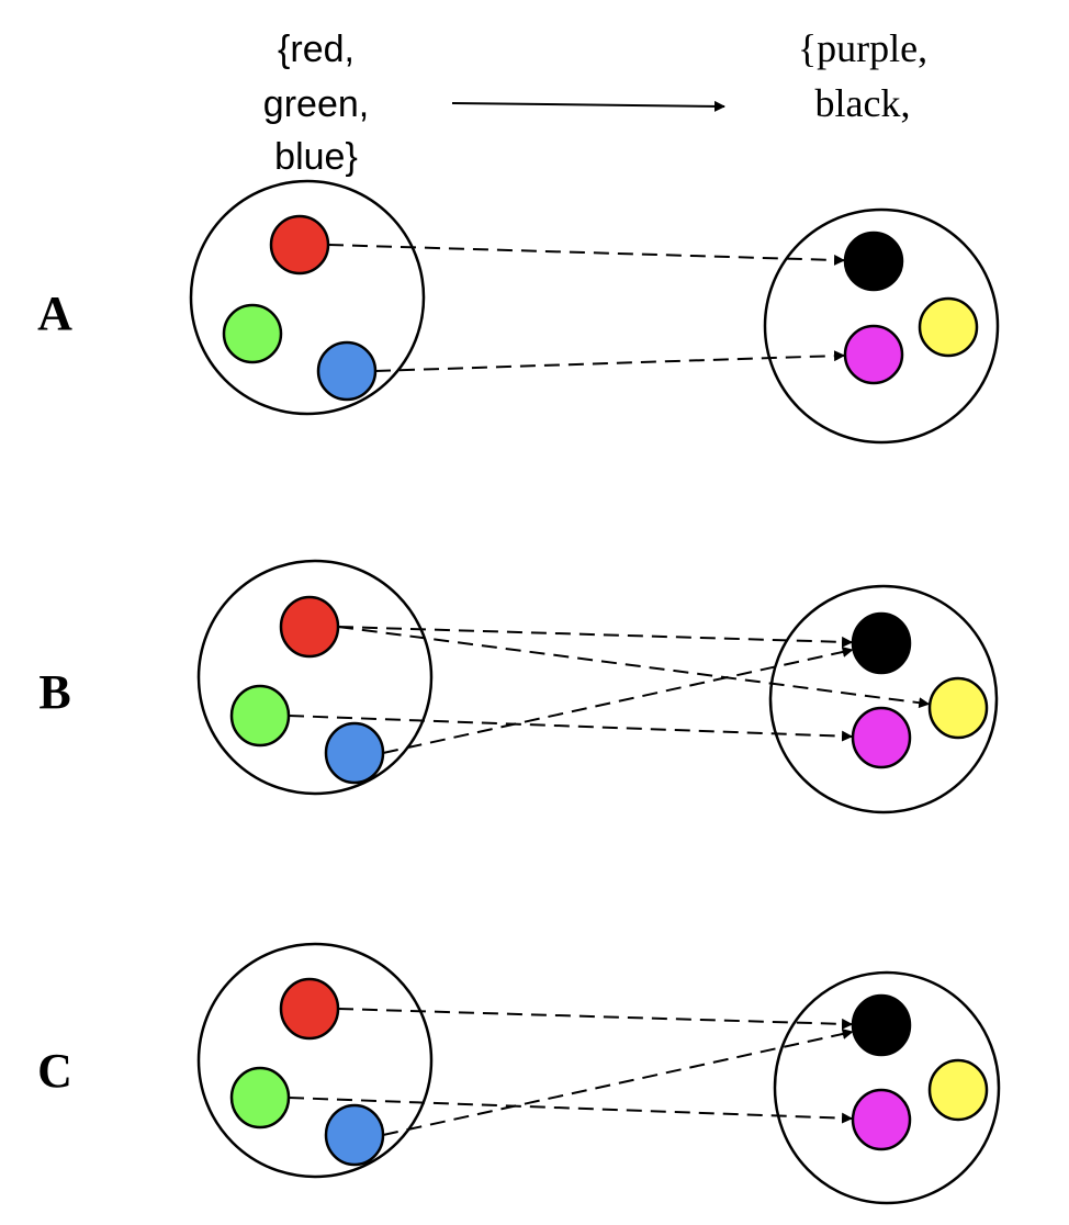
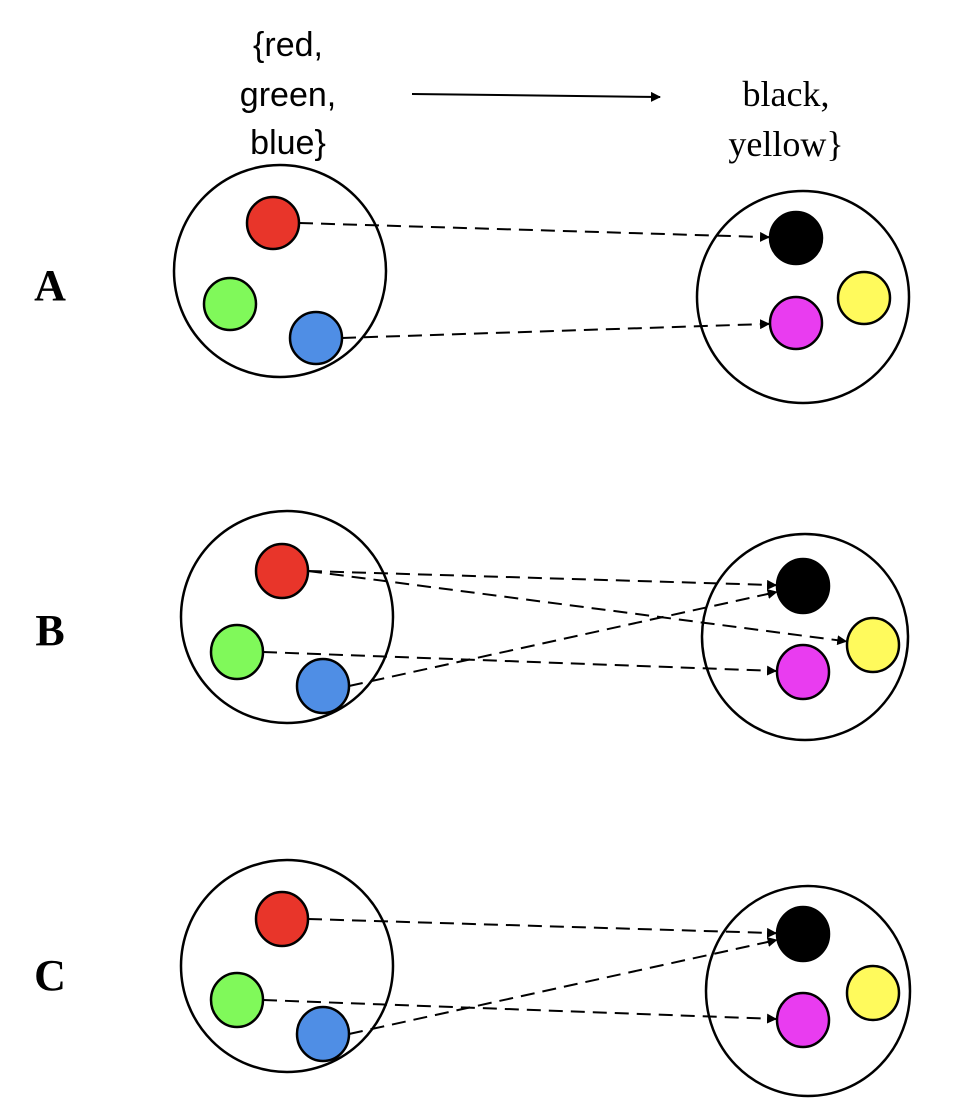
  {red,
  green,
  blue}
- {purple,
  black,
+ yellow}
  A
  B
  C
